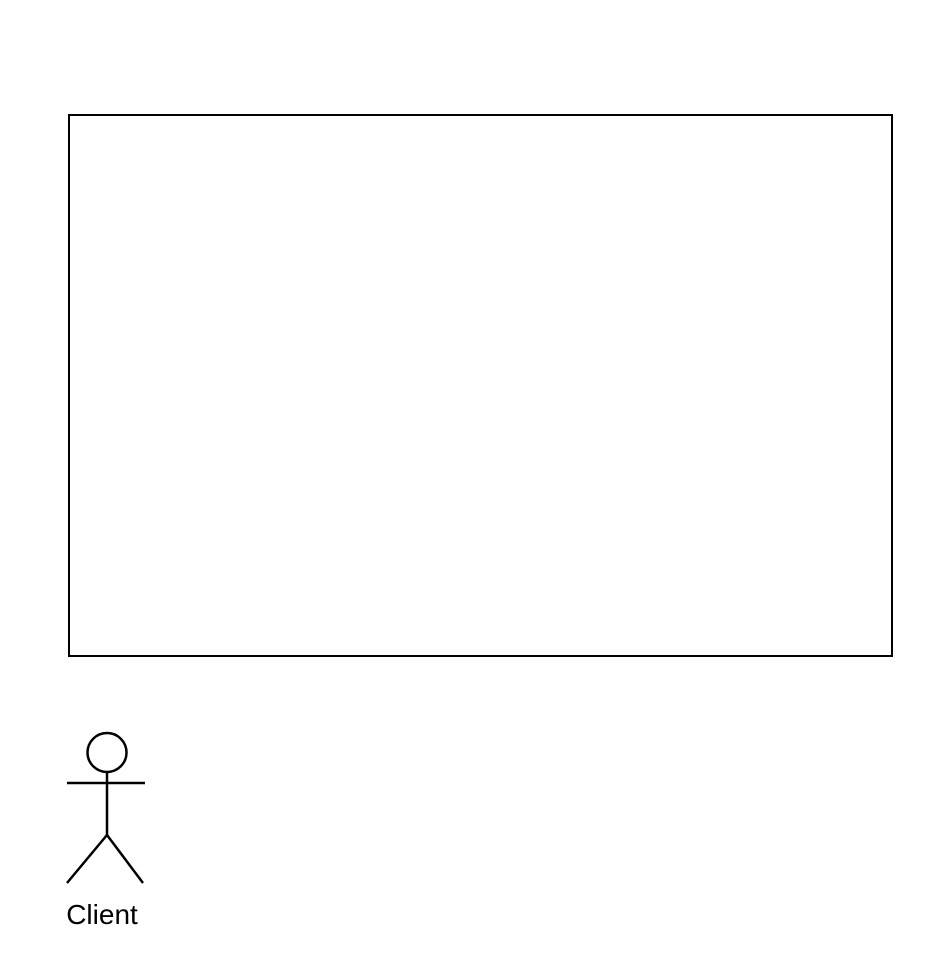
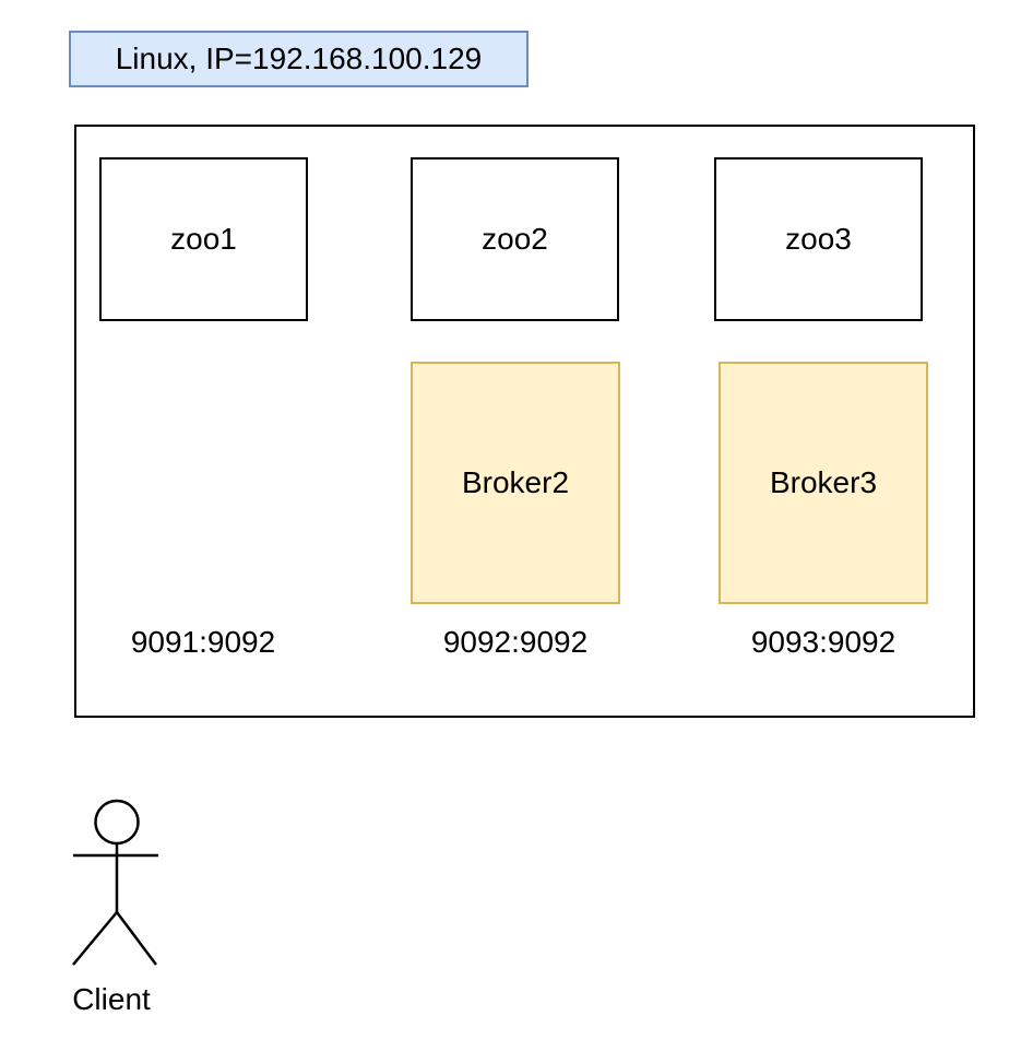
+ Linux, IP=192.168.100.129
+ zoo1
+ zoo2
+ zoo3
+ Broker2
+ Broker3
+ 9091:9092
+ 9092:9092
+ 9093:9092
  Client
